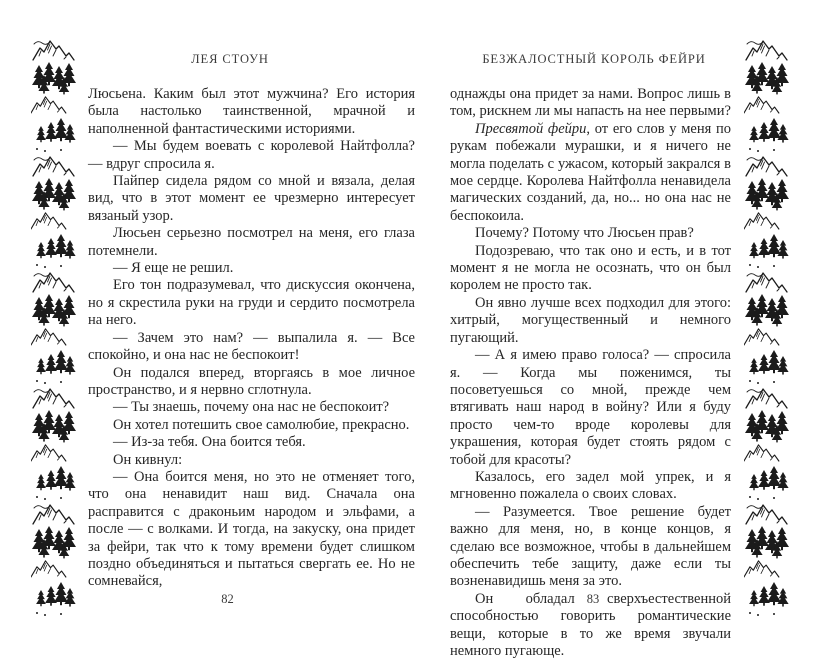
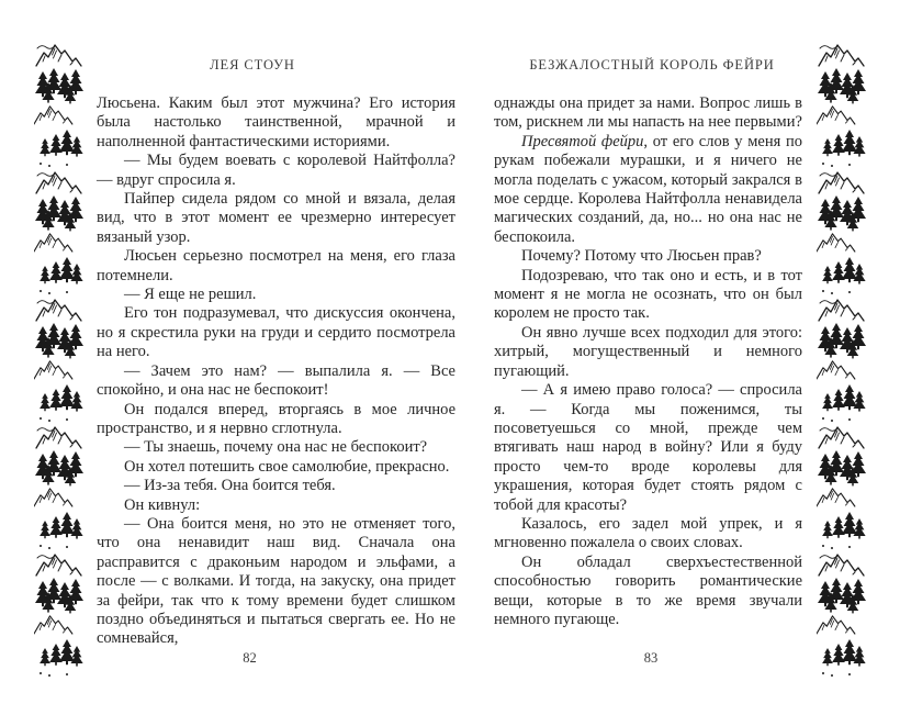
  ЛЕЯ СТОУН
  Люсьена. Каким был этот мужчина? Его история была настолько таинственной, мрачной и наполненной фантастическими историями.
  — Мы будем воевать с королевой Найтфолла? — вдруг спросила я.
  Пайпер сидела рядом со мной и вязала, делая вид, что в этот момент ее чрезмерно интересует вязаный узор.
  Люсьен серьезно посмотрел на меня, его глаза потемнели.
  — Я еще не решил.
  Его тон подразумевал, что дискуссия окончена, но я скрестила руки на груди и сердито посмотрела на него.
  — Зачем это нам? — выпалила я. — Все спокойно, и она нас не беспокоит!
  Он подался вперед, вторгаясь в мое личное пространство, и я нервно сглотнула.
  — Ты знаешь, почему она нас не беспокоит?
  Он хотел потешить свое самолюбие, прекрасно.
  — Из-за тебя. Она боится тебя.
  Он кивнул:
  — Она боится меня, но это не отменяет того, что она ненавидит наш вид. Сначала она расправится с драконьим народом и эльфами, а после — с волками. И тогда, на закуску, она придет за фейри, так что к тому времени будет слишком поздно объединяться и пытаться свергать ее. Но не сомневайся,
  82
  БЕЗЖАЛОСТНЫЙ КОРОЛЬ ФЕЙРИ
  однажды она придет за нами. Вопрос лишь в том, рискнем ли мы напасть на нее первыми?
  Пресвятой фейри, от его слов у меня по рукам побежали мурашки, и я ничего не могла поделать с ужасом, который закрался в мое сердце. Королева Найтфолла ненавидела магических созданий, да, но... но она нас не беспокоила.
  Почему? Потому что Люсьен прав?
  Подозреваю, что так оно и есть, и в тот момент я не могла не осознать, что он был королем не просто так.
  Он явно лучше всех подходил для этого: хитрый, могущественный и немного пугающий.
  — А я имею право голоса? — спросила я. — Когда мы поженимся, ты посоветуешься со мной, прежде чем втягивать наш народ в войну? Или я буду просто чем-то вроде королевы для украшения, которая будет стоять рядом с тобой для красоты?
  Казалось, его задел мой упрек, и я мгновенно пожалела о своих словах.
- — Разумеется. Твое решение будет важно для меня, но, в конце концов, я сделаю все возможное, чтобы в дальнейшем обеспечить тебе защиту, даже если ты возненавидишь меня за это.
  Он обладал сверхъестественной способностью говорить романтические вещи, которые в то же время звучали немного пугающе.
  83
